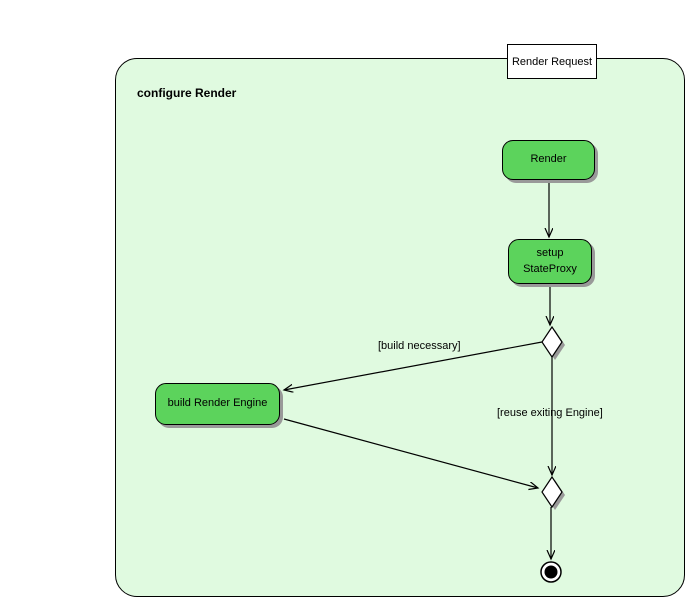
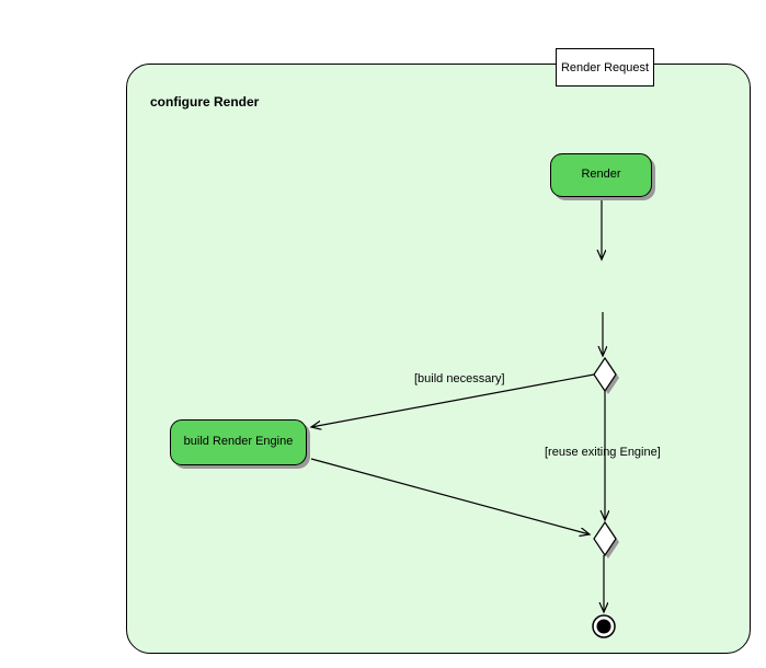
  configure Render
  Render Request
  Render
- setup
- StateProxy
  build Render Engine
  [build necessary]
  [reuse exiting Engine]
